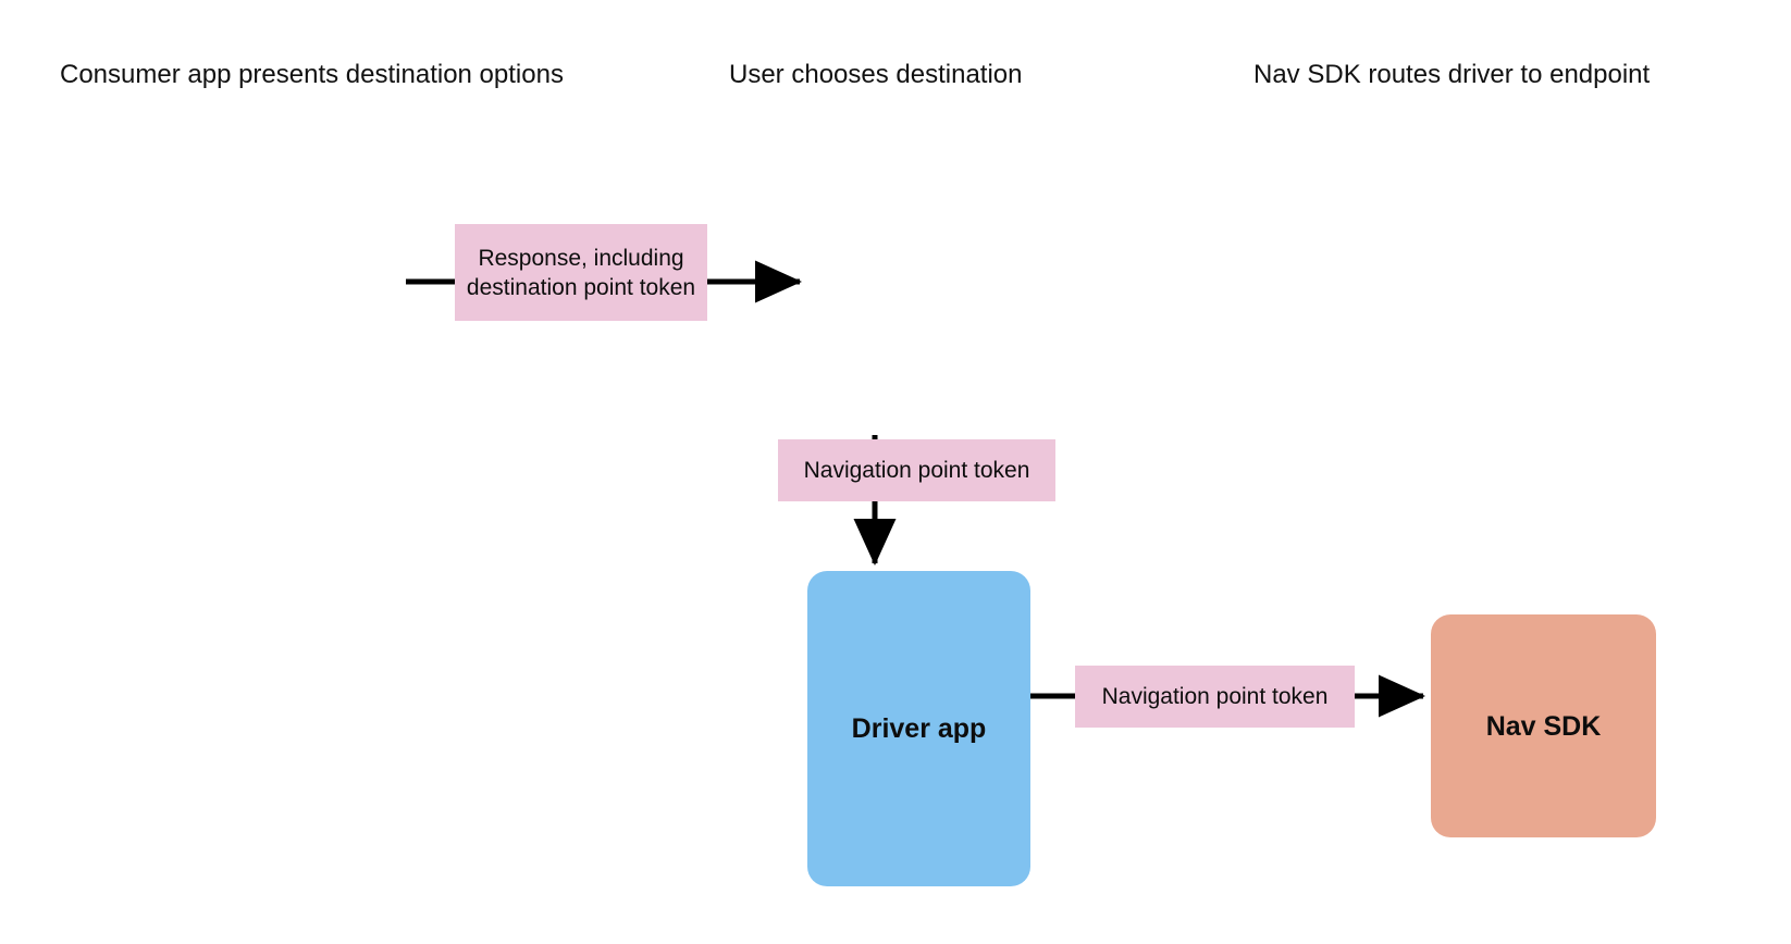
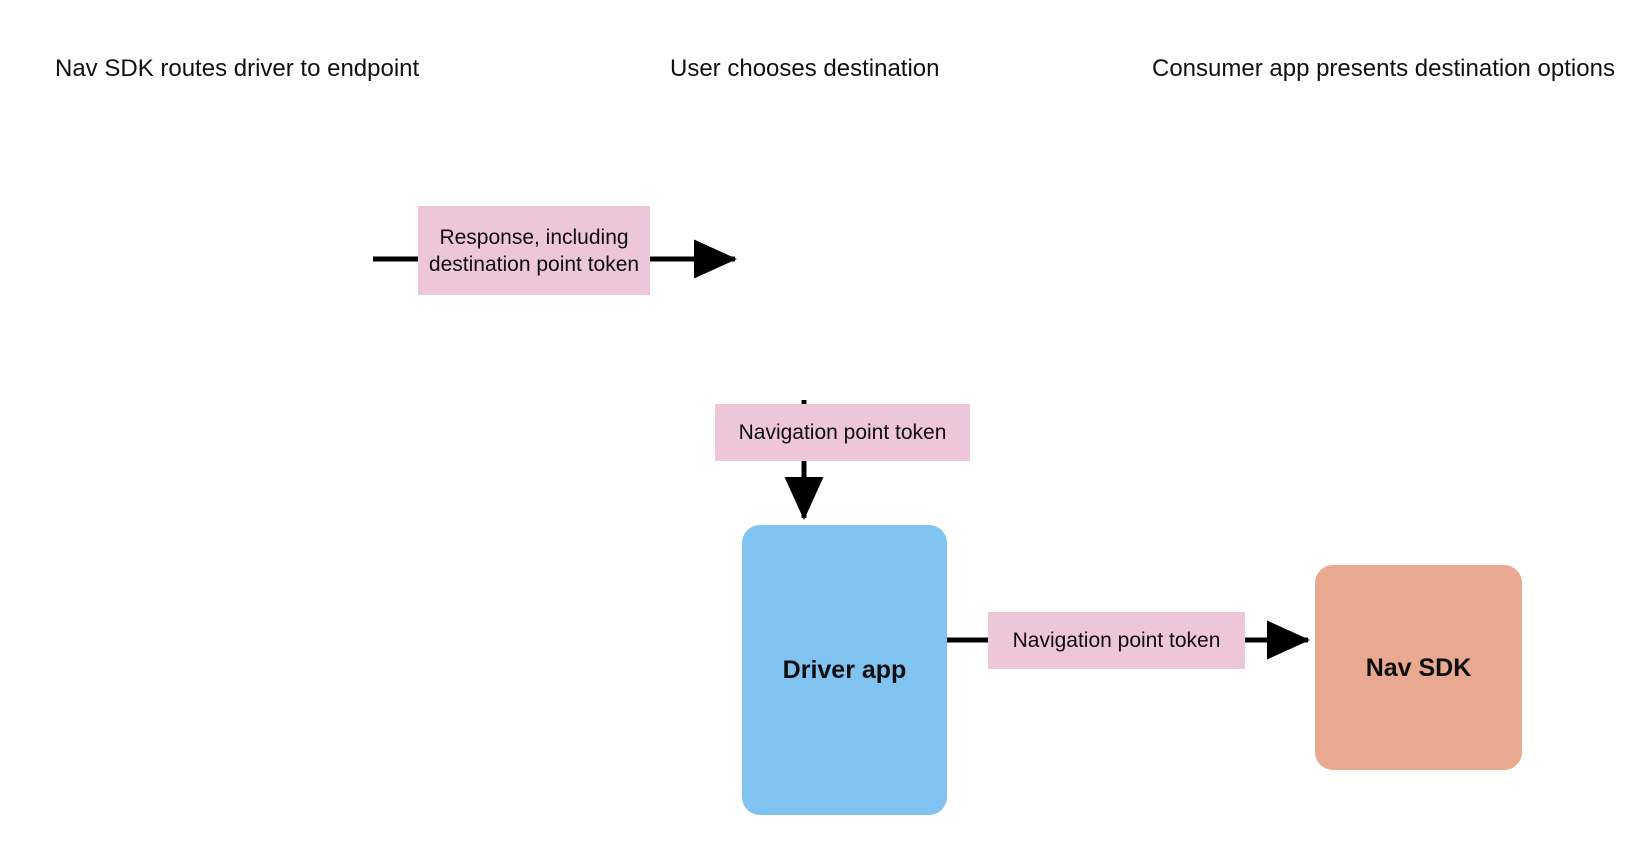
- Consumer app presents destination options
+ Nav SDK routes driver to endpoint
  User chooses destination
- Nav SDK routes driver to endpoint
+ Consumer app presents destination options
  Driver app
  Nav SDK
  Response, including destination point token
  Navigation point token
  Navigation point token
